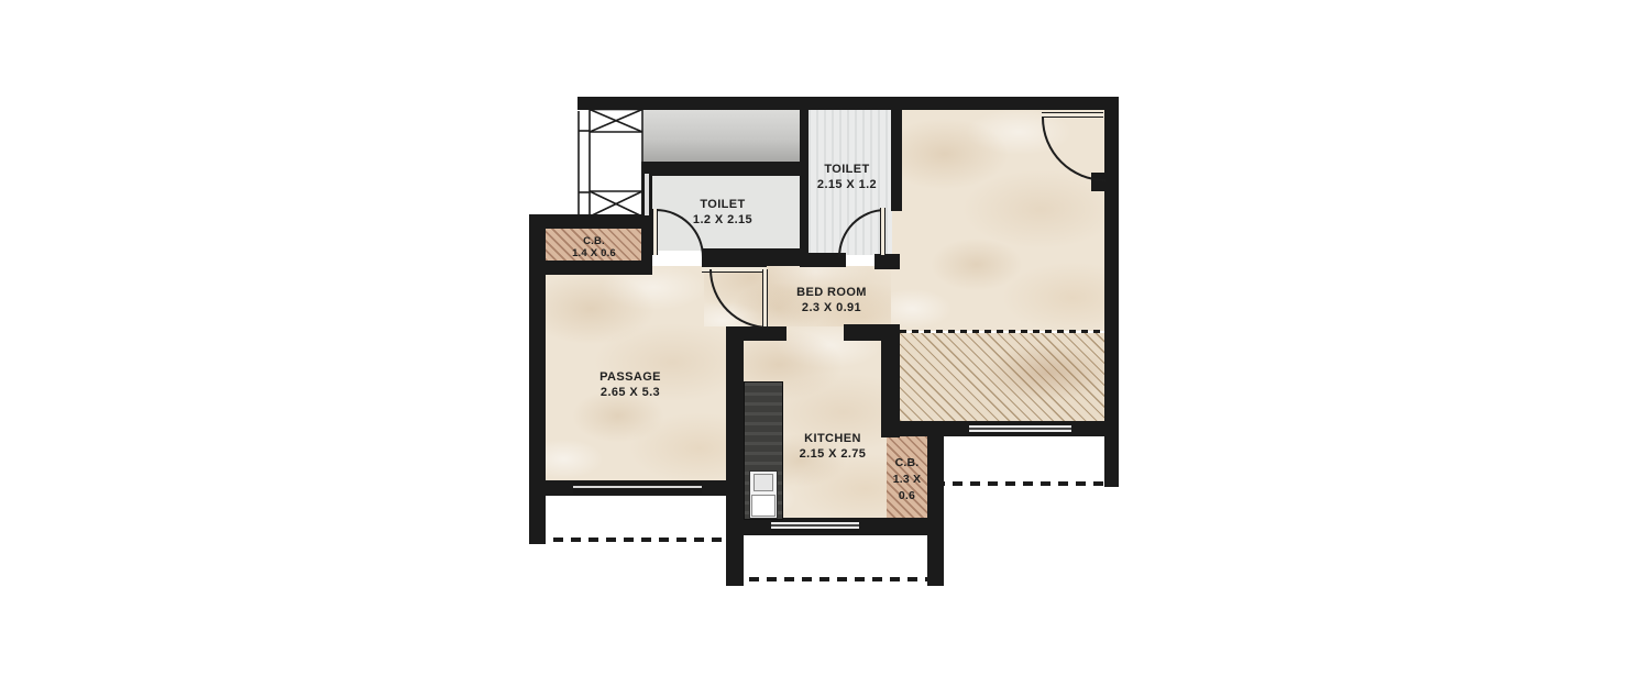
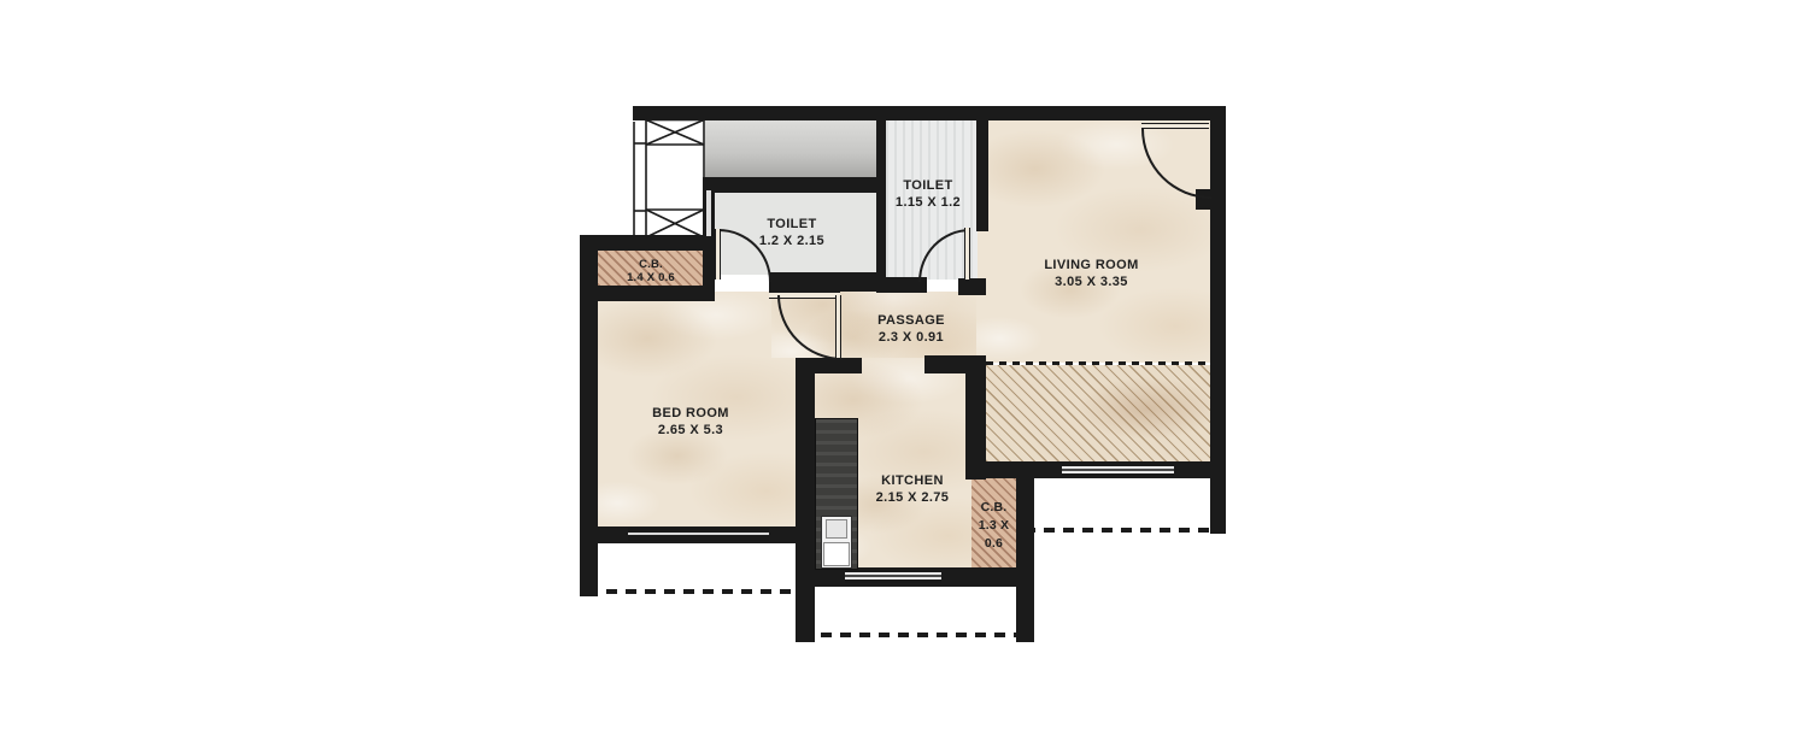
  TOILET
  1.2 X 2.15
  TOILET
- 2.15 X 1.2
+ 1.15 X 1.2
+ LIVING ROOM
+ 3.05 X 3.35
  C.B.
  1.4 X 0.6
- BED ROOM
+ PASSAGE
  2.3 X 0.91
- PASSAGE
+ BED ROOM
  2.65 X 5.3
  KITCHEN
  2.15 X 2.75
  C.B.
  1.3 X
  0.6
